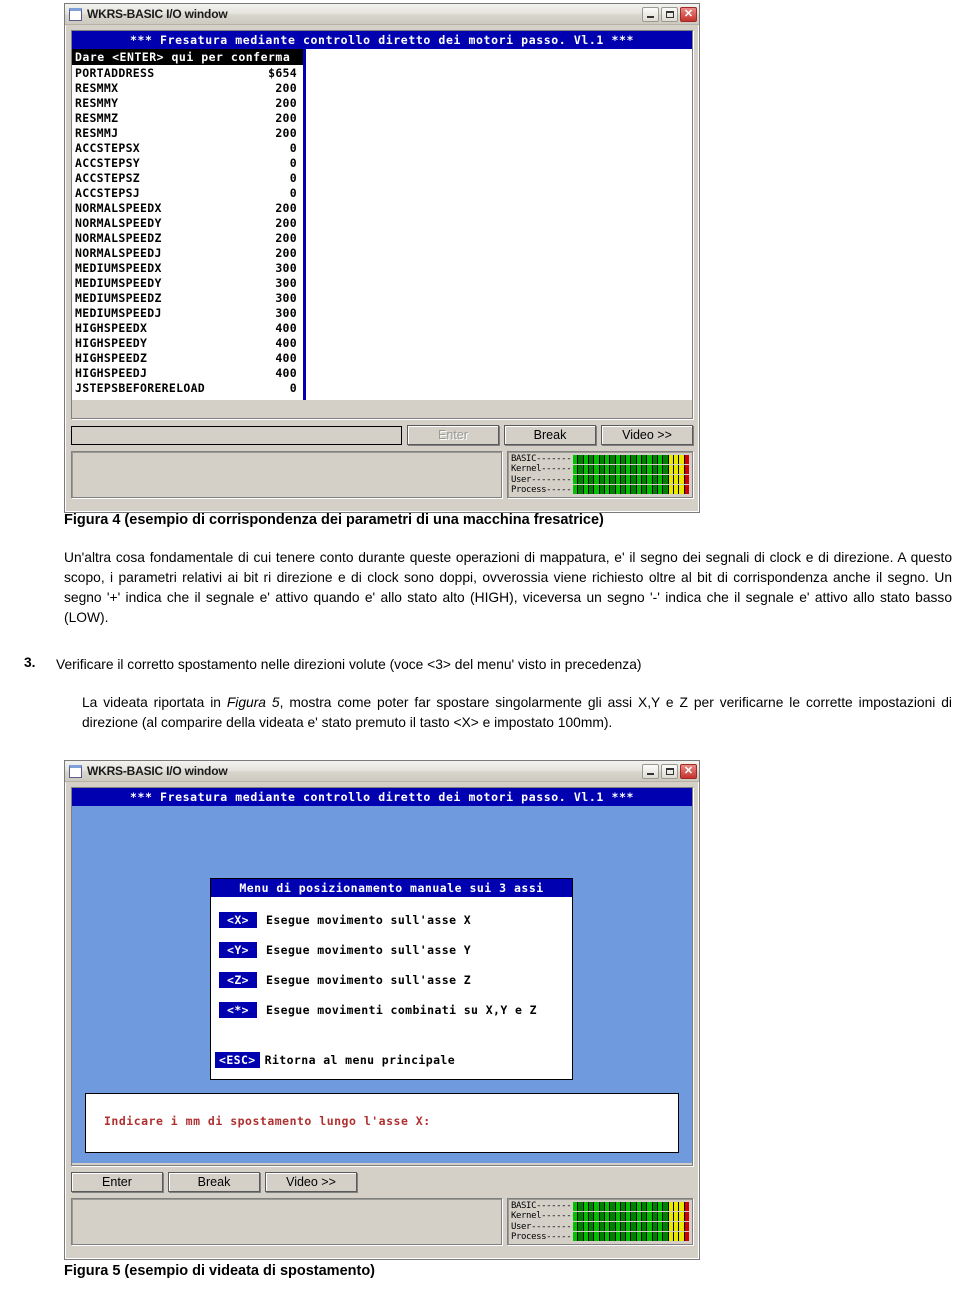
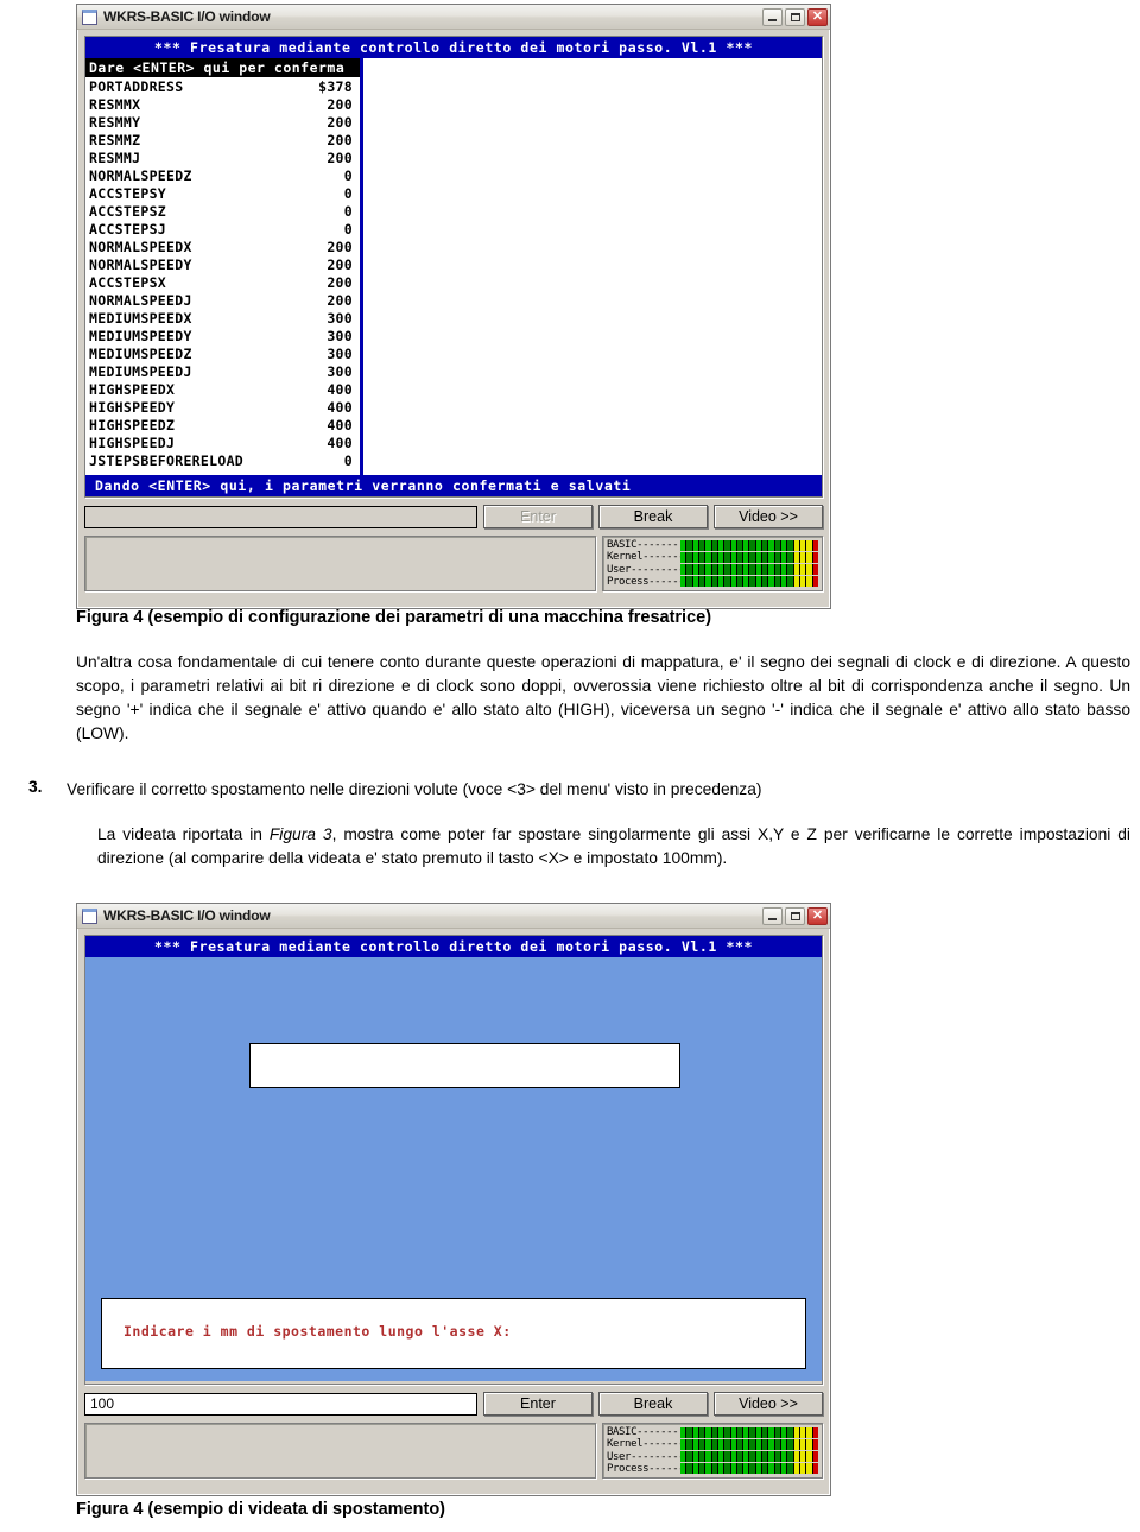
  WKRS-BASIC I/O window
  ✕
  *** Fresatura mediante controllo diretto dei motori passo. Vl.1 ***
  Dare <ENTER> qui per conferma
  PORTADDRESS
- $654
+ $378
  RESMMX
  200
  RESMMY
  200
  RESMMZ
  200
  RESMMJ
  200
- ACCSTEPSX
+ NORMALSPEEDZ
  0
  ACCSTEPSY
  0
  ACCSTEPSZ
  0
  ACCSTEPSJ
  0
  NORMALSPEEDX
  200
  NORMALSPEEDY
  200
- NORMALSPEEDZ
+ ACCSTEPSX
  200
  NORMALSPEEDJ
  200
  MEDIUMSPEEDX
  300
  MEDIUMSPEEDY
  300
  MEDIUMSPEEDZ
  300
  MEDIUMSPEEDJ
  300
  HIGHSPEEDX
  400
  HIGHSPEEDY
  400
  HIGHSPEEDZ
  400
  HIGHSPEEDJ
  400
  JSTEPSBEFORERELOAD
  0
+ Dando <ENTER> qui, i parametri verranno confermati e salvati
  Enter
  Break
  Video >>
  BASIC-------
  Kernel------
  User--------
  Process-----
- Figura 4 (esempio di corrispondenza dei parametri di una macchina fresatrice)
+ Figura 4 (esempio di configurazione dei parametri di una macchina fresatrice)
  Un'altra cosa fondamentale di cui tenere conto durante queste operazioni di mappatura, e' il segno dei segnali di clock e di direzione. A questo scopo, i parametri relativi ai bit ri direzione e di clock sono doppi, ovverossia viene richiesto oltre al bit di corrispondenza anche il segno. Un segno '+' indica che il segnale e' attivo quando e' allo stato alto (HIGH), viceversa un segno '-' indica che il segnale e' attivo allo stato basso (LOW).
  3.
  Verificare il corretto spostamento nelle direzioni volute (voce <3> del menu' visto in precedenza)
- La videata riportata in Figura 5, mostra come poter far spostare singolarmente gli assi X,Y e Z per verificarne le corrette impostazioni di direzione (al comparire della videata e' stato premuto il tasto <X> e impostato 100mm).
+ La videata riportata in Figura 3, mostra come poter far spostare singolarmente gli assi X,Y e Z per verificarne le corrette impostazioni di direzione (al comparire della videata e' stato premuto il tasto <X> e impostato 100mm).
  WKRS-BASIC I/O window
  ✕
  *** Fresatura mediante controllo diretto dei motori passo. Vl.1 ***
- Menu di posizionamento manuale sui 3 assi
- <X>
- Esegue movimento sull'asse X
- <Y>
- Esegue movimento sull'asse Y
- <Z>
- Esegue movimento sull'asse Z
- <*>
- Esegue movimenti combinati su X,Y e Z
- <ESC>
- Ritorna al menu principale
  Indicare i mm di spostamento lungo l'asse X:
+ 100
  Enter
  Break
  Video >>
  BASIC-------
  Kernel------
  User--------
  Process-----
- Figura 5 (esempio di videata di spostamento)
+ Figura 4 (esempio di videata di spostamento)
